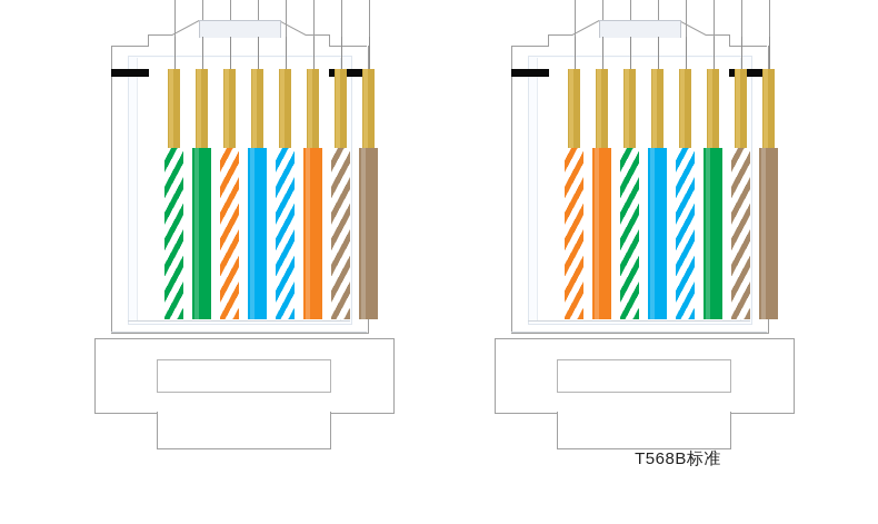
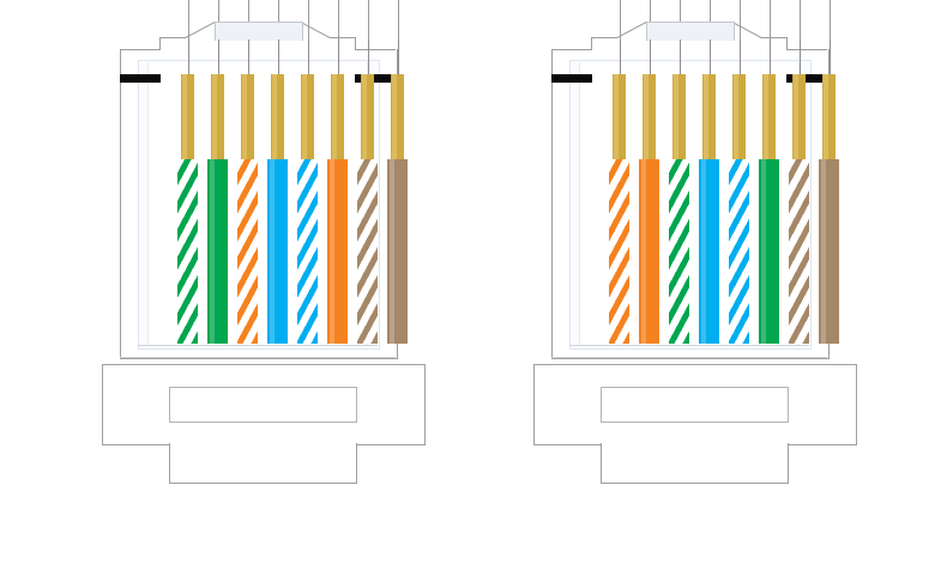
- T568B标准
